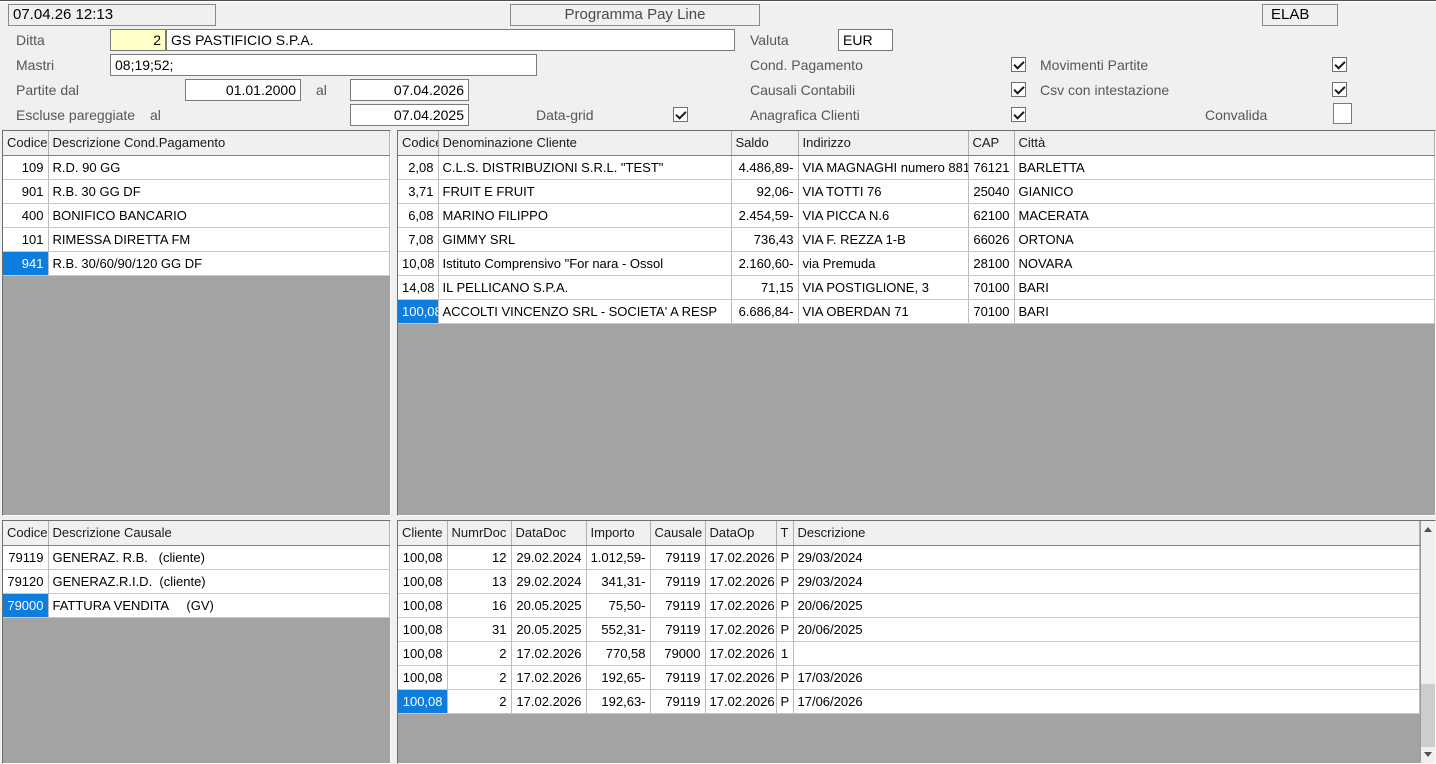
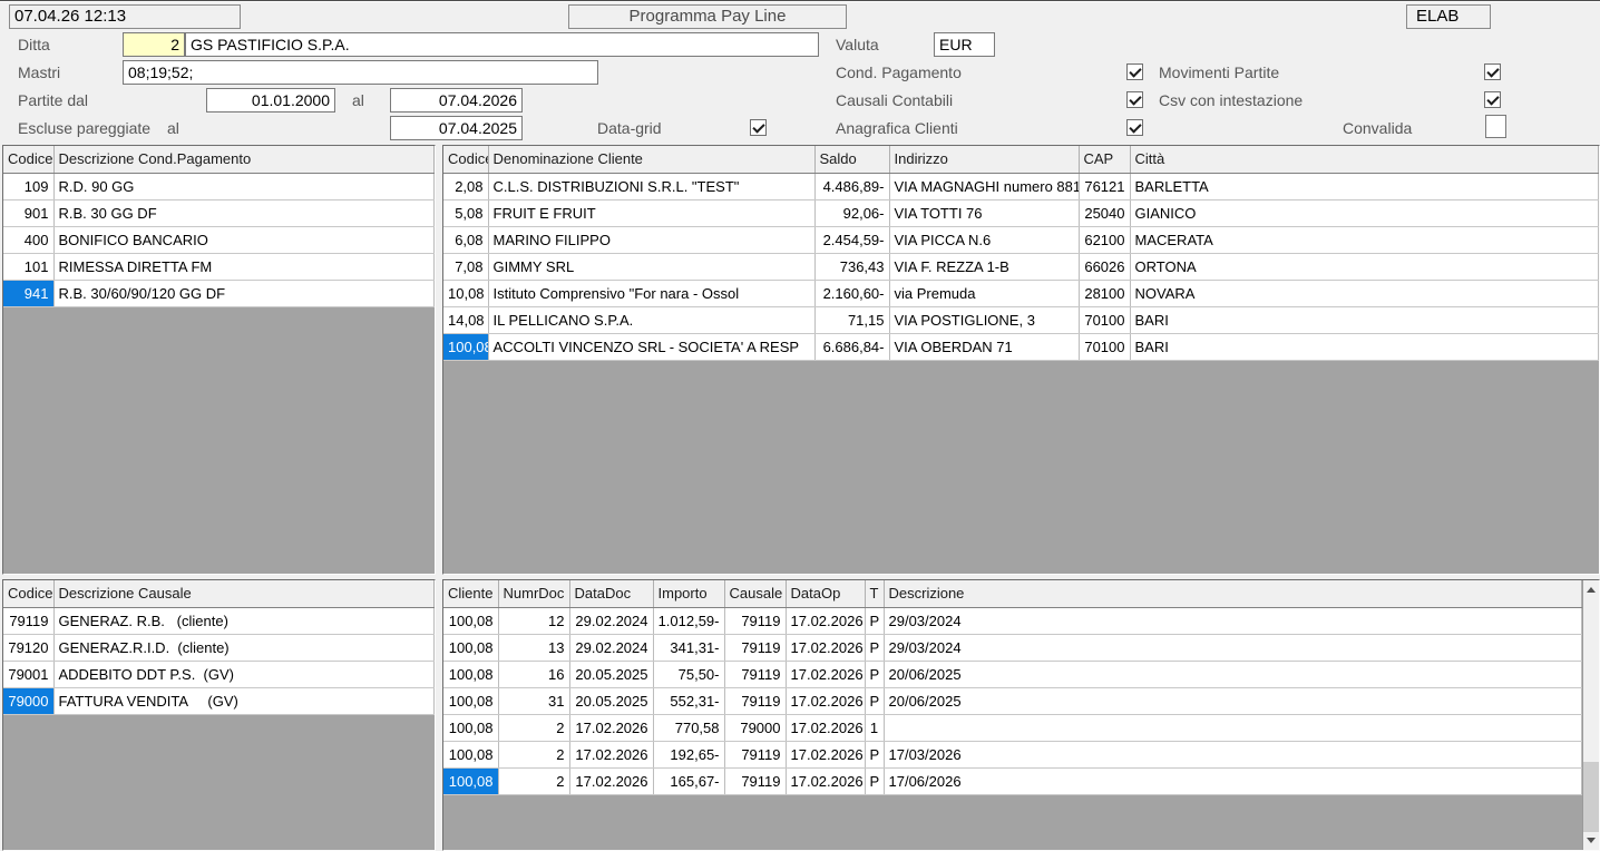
  07.04.26 12:13
  Programma Pay Line
  ELAB
  Ditta
  2
  GS PASTIFICIO S.P.A.
  Valuta
  EUR
  Mastri
  08;19;52;
  Cond. Pagamento
  Movimenti Partite
  Partite dal
  01.01.2000
  al
  07.04.2026
  Causali Contabili
  Csv con intestazione
  Escluse pareggiate
  al
  07.04.2025
  Data-grid
  Anagrafica Clienti
  Convalida
  Codice	Descrizione Cond.Pagamento
  109	R.D. 90 GG
  901	R.B. 30 GG DF
  400	BONIFICO BANCARIO
  101	RIMESSA DIRETTA FM
  941	R.B. 30/60/90/120 GG DF
  Codic	Denominazione Cliente	Saldo	Indirizzo	CAP	Città
  2,08	C.L.S. DISTRIBUZIONI S.R.L. "TEST"	4.486,89-	VIA MAGNAGHI numero 881	76121	BARLETTA
- 3,71	FRUIT E FRUIT	92,06-	VIA TOTTI 76	25040	GIANICO
+ 5,08	FRUIT E FRUIT	92,06-	VIA TOTTI 76	25040	GIANICO
  6,08	MARINO FILIPPO	2.454,59-	VIA PICCA N.6	62100	MACERATA
  7,08	GIMMY SRL	736,43	VIA F. REZZA 1-B	66026	ORTONA
  10,08	Istituto Comprensivo "For nara - Ossol	2.160,60-	via Premuda	28100	NOVARA
  14,08	IL PELLICANO S.P.A.	71,15	VIA POSTIGLIONE, 3	70100	BARI
  100,0	ACCOLTI VINCENZO SRL - SOCIETA' A RESP	6.686,84-	VIA OBERDAN 71	70100	BARI
  Codice	Descrizione Causale
  79119	GENERAZ. R.B. (cliente)
  79120	GENERAZ.R.I.D. (cliente)
+ 79001	ADDEBITO DDT P.S. (GV)
  79000	FATTURA VENDITA (GV)
  Cliente	NumrDoc	DataDoc	Importo	Causale	DataOp	T	Descrizione
  100,08	12	29.02.2024	1.012,59-	79119	17.02.2026	P	29/03/2024
  100,08	13	29.02.2024	341,31-	79119	17.02.2026	P	29/03/2024
  100,08	16	20.05.2025	75,50-	79119	17.02.2026	P	20/06/2025
  100,08	31	20.05.2025	552,31-	79119	17.02.2026	P	20/06/2025
  100,08	2	17.02.2026	770,58	79000	17.02.2026	1
  100,08	2	17.02.2026	192,65-	79119	17.02.2026	P	17/03/2026
- 100,08	2	17.02.2026	192,63-	79119	17.02.2026	P	17/06/2026
+ 100,08	2	17.02.2026	165,67-	79119	17.02.2026	P	17/06/2026
